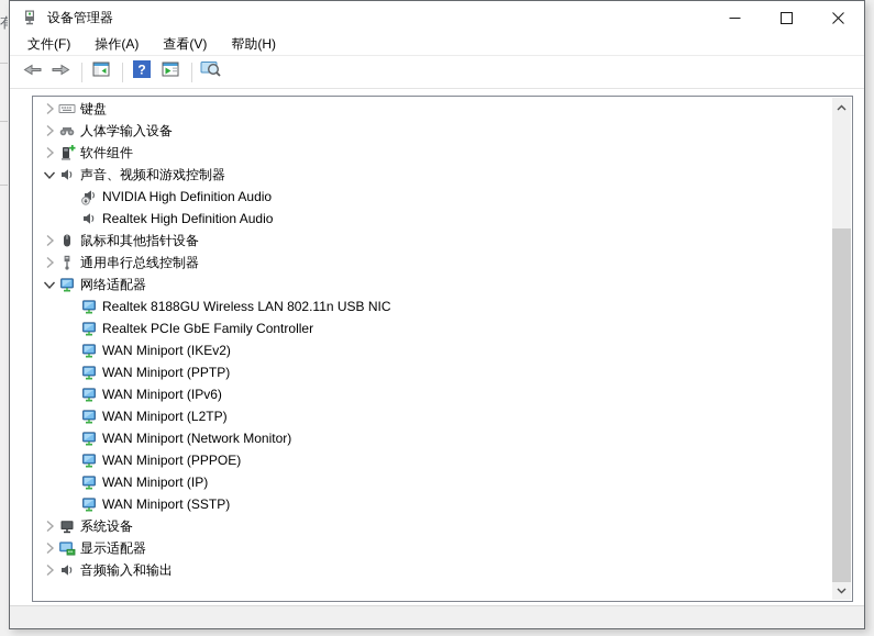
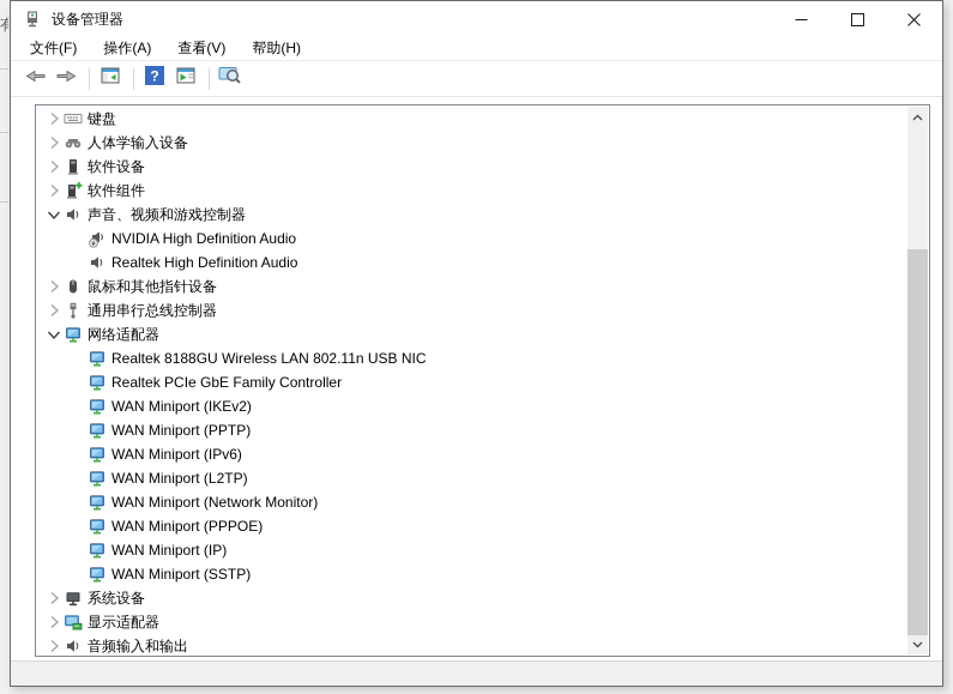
  有
  设备管理器
  文件(F)
  操作(A)
  查看(V)
  帮助(H)
  ?
  键盘
  人体学输入设备
+ 软件设备
  软件组件
  声音、视频和游戏控制器
  NVIDIA High Definition Audio
  Realtek High Definition Audio
  鼠标和其他指针设备
  通用串行总线控制器
  网络适配器
  Realtek 8188GU Wireless LAN 802.11n USB NIC
  Realtek PCIe GbE Family Controller
  WAN Miniport (IKEv2)
  WAN Miniport (PPTP)
  WAN Miniport (IPv6)
  WAN Miniport (L2TP)
  WAN Miniport (Network Monitor)
  WAN Miniport (PPPOE)
  WAN Miniport (IP)
  WAN Miniport (SSTP)
  系统设备
  显示适配器
  音频输入和输出
